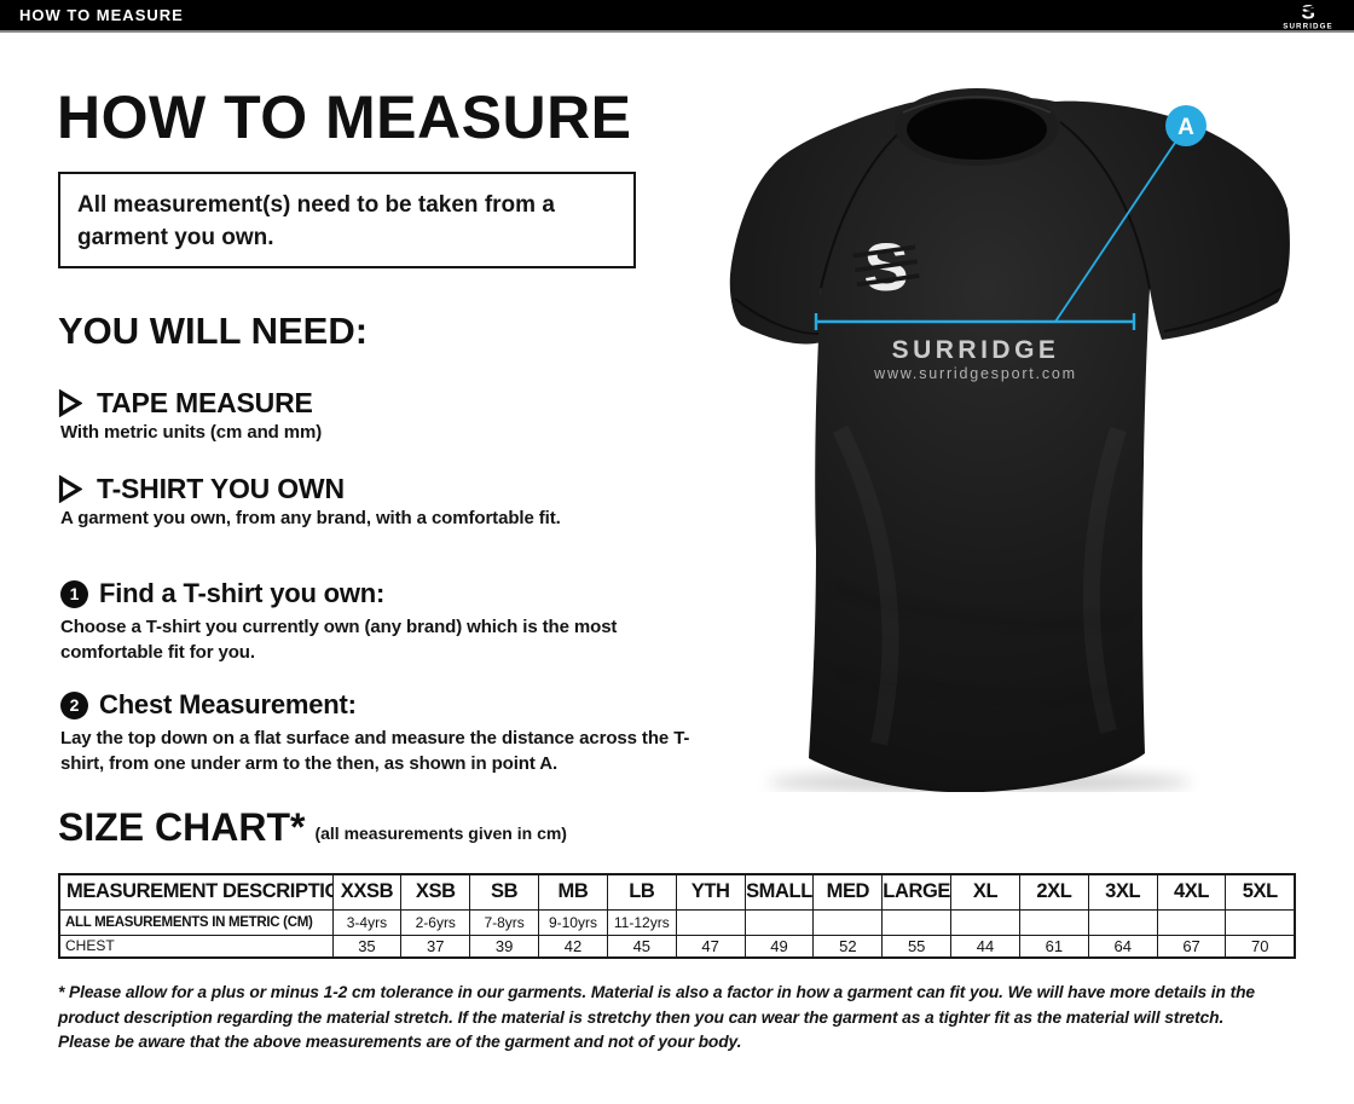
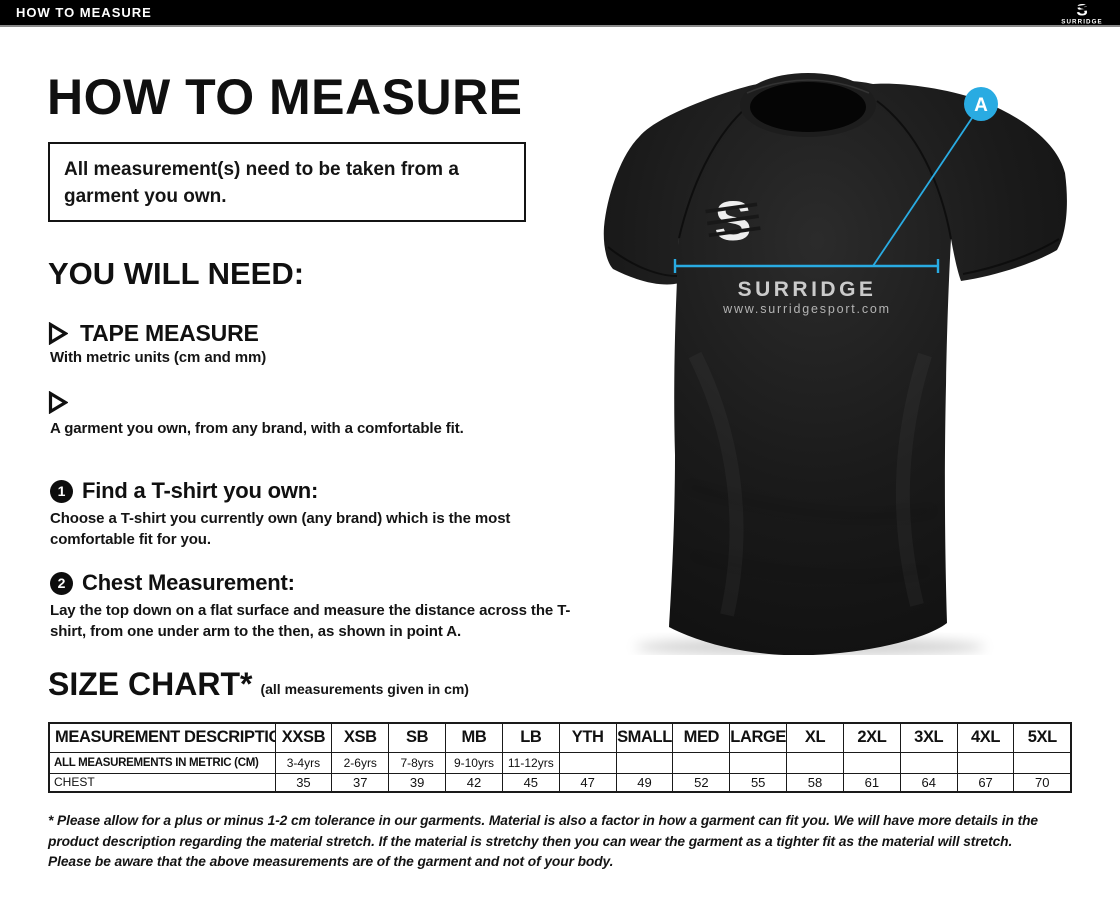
  HOW TO MEASURE
  HOW TO MEASURE
  All measurement(s) need to be taken from a garment you own.
  YOU WILL NEED:
  TAPE MEASURE
  With metric units (cm and mm)
- T-SHIRT YOU OWN
  A garment you own, from any brand, with a comfortable fit.
  1
  Find a T-shirt you own:
  Choose a T-shirt you currently own (any brand) which is the most comfortable fit for you.
  2
  Chest Measurement:
  Lay the top down on a flat surface and measure the distance across the T-shirt, from one under arm to the then, as shown in point A.
  SIZE CHART*
  (all measurements given in cm)
  MEASUREMENT DESCRIPTIO	XXSB	XSB	SB	MB	LB	YTH	SMALL	MED	LARGE	XL	2XL	3XL	4XL	5XL
  ALL MEASUREMENTS IN METRIC (CM)	3-4yrs	2-6yrs	7-8yrs	9-10yrs	11-12yrs
- CHEST	35	37	39	42	45	47	49	52	55	44	61	64	67	70
+ CHEST	35	37	39	42	45	47	49	52	55	58	61	64	67	70
  * Please allow for a plus or minus 1-2 cm tolerance in our garments. Material is also a factor in how a garment can fit you. We will have more details in the product description regarding the material stretch. If the material is stretchy then you can wear the garment as a tighter fit as the material will stretch. Please be aware that the above measurements are of the garment and not of your body.
  SURRIDGE
  www.surridgesport.com
  A
